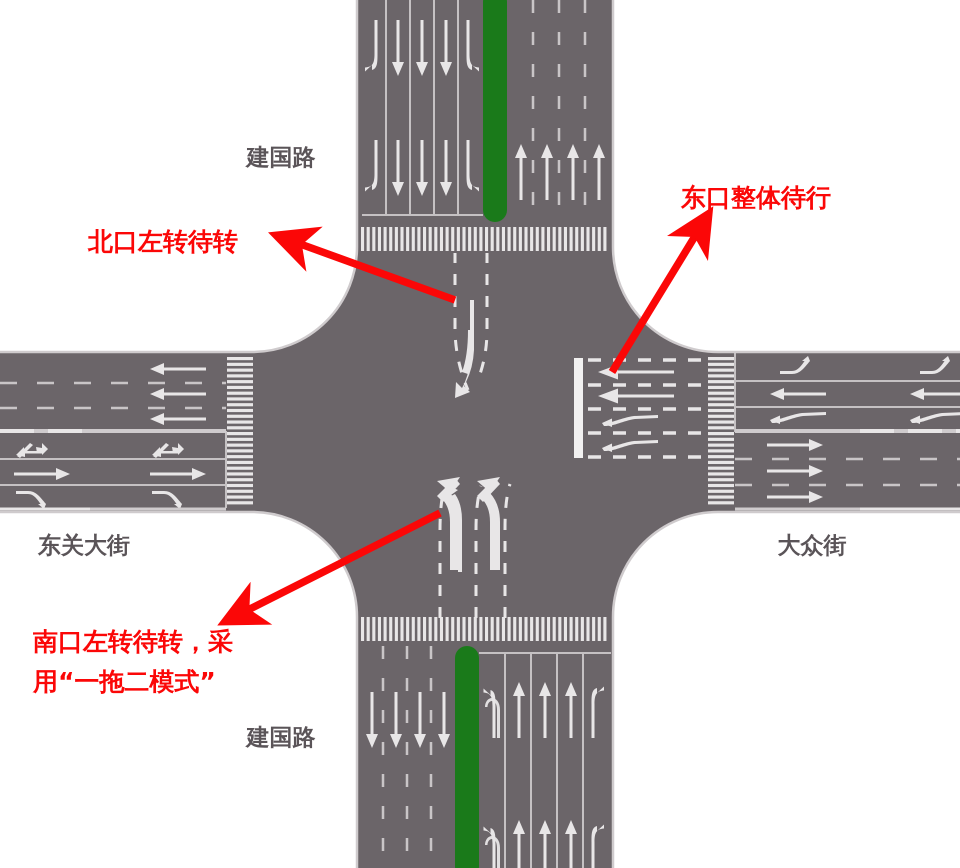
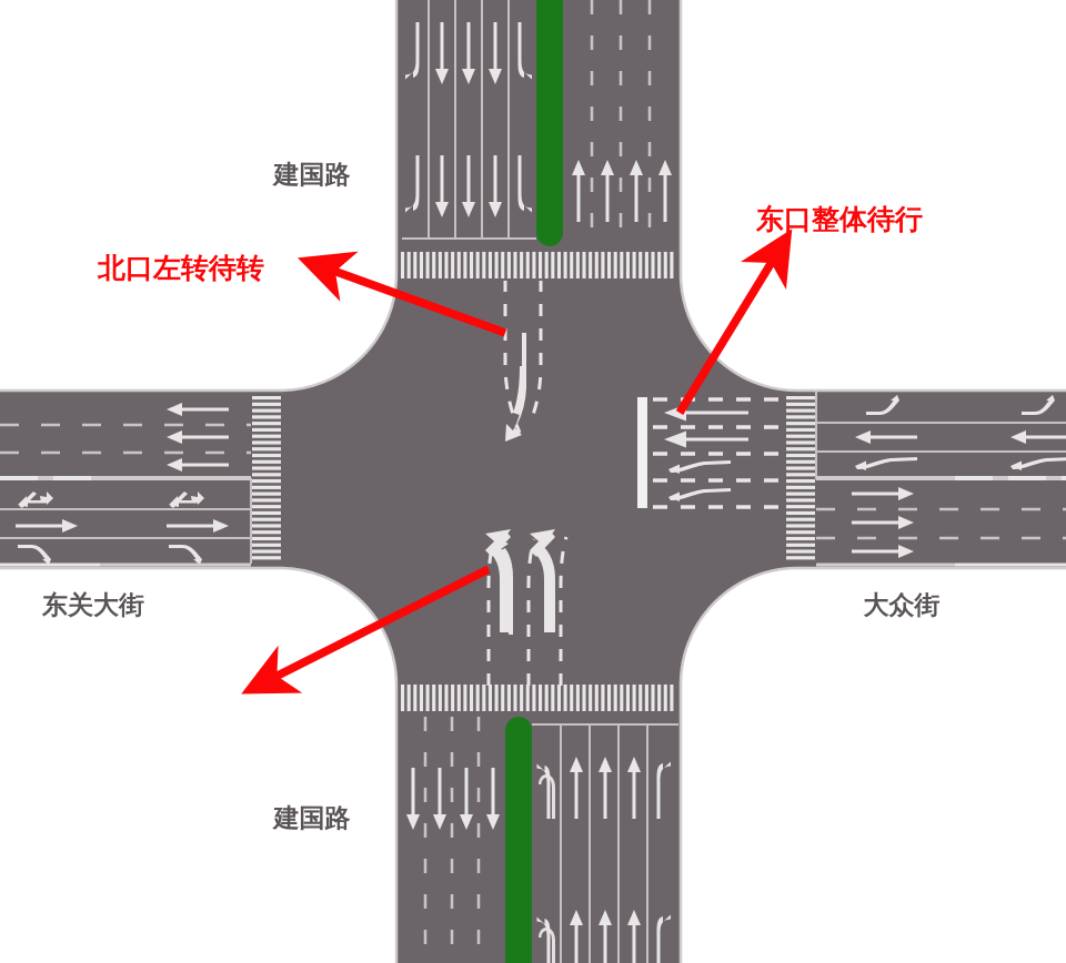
  建国路
  建国路
  东关大街
  大众街
  北口左转待转
  东口整体待行
- 南口左转待转，采
- 用“一拖二模式”
